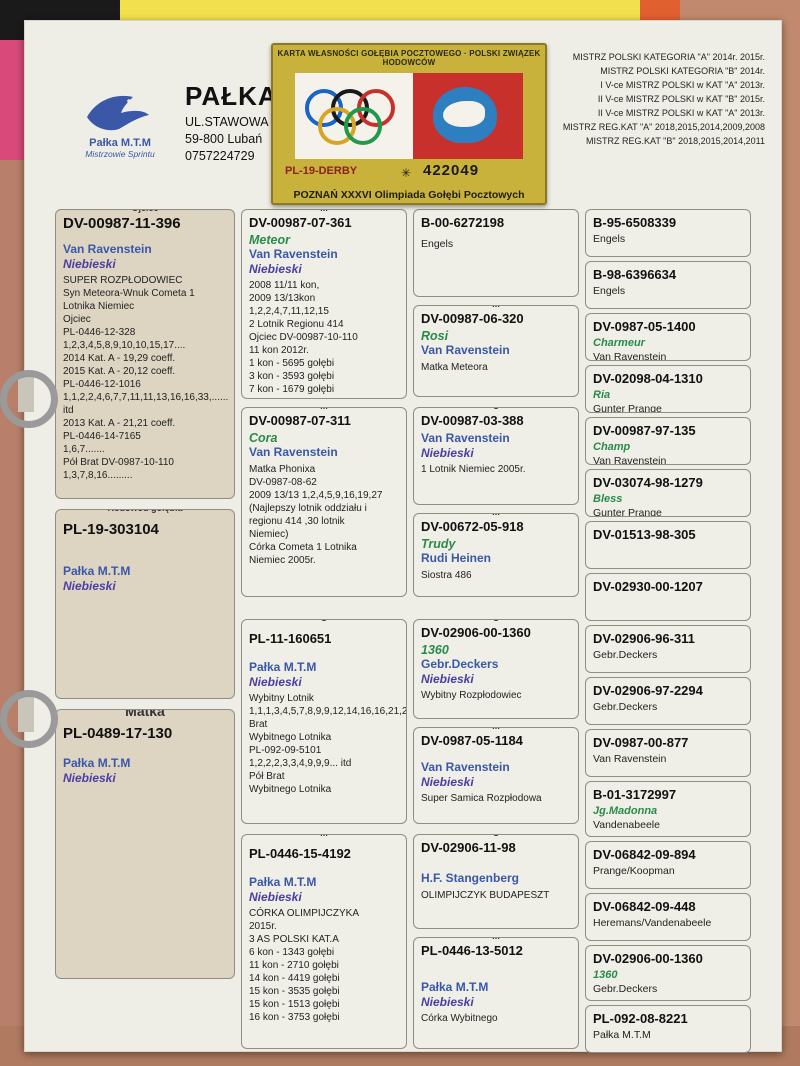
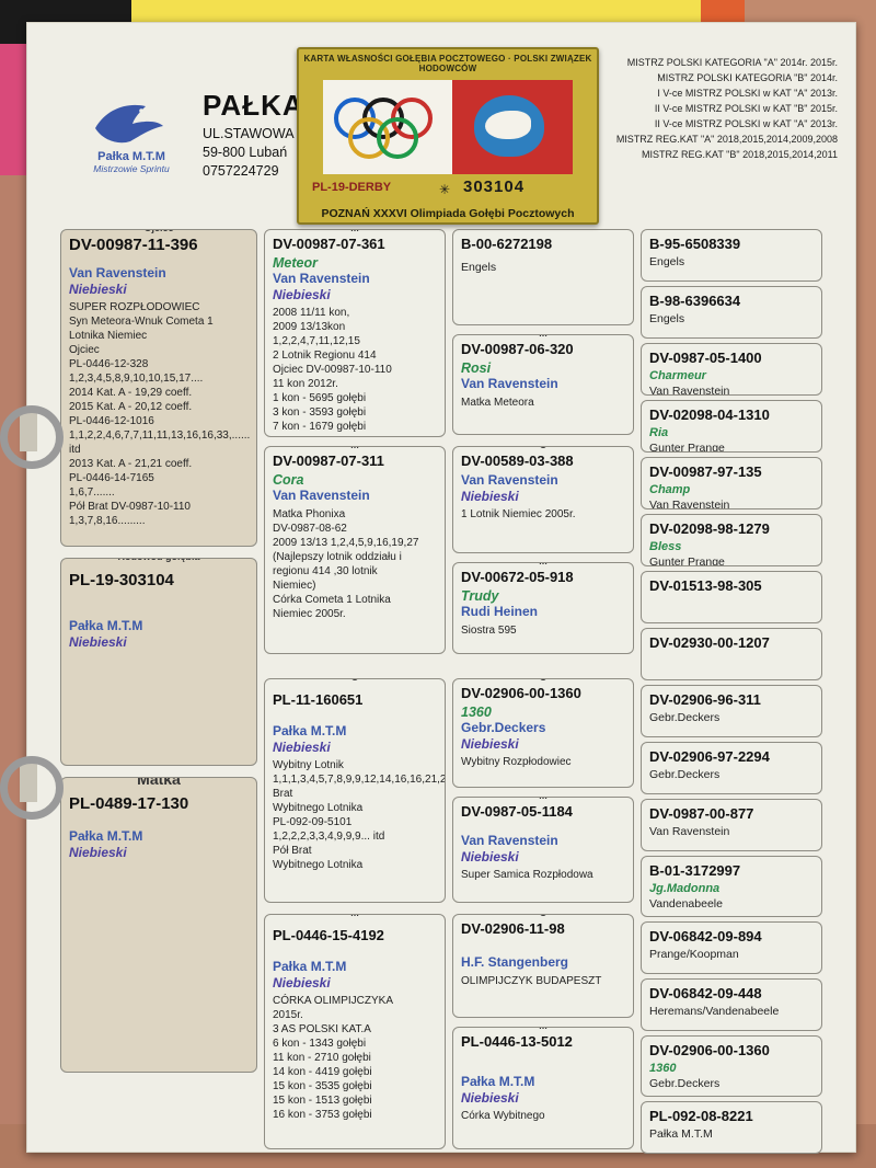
  Pałka M.T.M
  Mistrzowie Sprintu
  UL.STAWOWA
  59-800 Lubań
  0757224729
  MISTRZ POLSKI KATEGORIA "A" 2014r. 2015r.
  MISTRZ POLSKI KATEGORIA "B" 2014r.
  I V-ce MISTRZ POLSKI w KAT "A" 2013r.
  II V-ce MISTRZ POLSKI w KAT "B" 2015r.
  II V-ce MISTRZ POLSKI w KAT "A" 2013r.
  MISTRZ REG.KAT "A" 2018,2015,2014,2009,2008
  MISTRZ REG.KAT "B" 2018,2015,2014,2011
  KARTA WŁASNOŚCI GOŁĘBIA POCZTOWEGO · POLSKI ZWIĄZEK HODOWCÓW
  PL-19-DERBY
  ✳
- 422049
+ 303104
  POZNAŃ XXXVI Olimpiada Gołębi Pocztowych
  DV-00987-11-396
  Van Ravenstein
  Niebieski
  SUPER ROZPŁODOWIEC
  Syn Meteora-Wnuk Cometa 1
  Lotnika Niemiec
  Ojciec
  PL-0446-12-328
  1,2,3,4,5,8,9,10,10,15,17....
  2014 Kat. A - 19,29 coeff.
  2015 Kat. A - 20,12 coeff.
  PL-0446-12-1016
  1,1,2,2,4,6,7,7,11,11,13,16,16,33,...... itd
  2013 Kat. A - 21,21 coeff.
  PL-0446-14-7165
  1,6,7.......
  Pół Brat DV-0987-10-110
  1,3,7,8,16.........
  PL-19-303104
  Pałka M.T.M
  Niebieski
  Matka
  PL-0489-17-130
  Pałka M.T.M
  Niebieski
  DV-00987-07-361
  Meteor
  Van Ravenstein
  Niebieski
  2008 11/11 kon,
  2009 13/13kon
  1,2,2,4,7,11,12,15
  2 Lotnik Regionu 414
  Ojciec DV-00987-10-110
  11 kon 2012r.
  1 kon - 5695 gołębi
  3 kon - 3593 gołębi
  7 kon - 1679 gołębi
  DV-00987-07-311
  Cora
  Van Ravenstein
  Matka Phonixa
  DV-0987-08-62
  2009 13/13 1,2,4,5,9,16,19,27
  (Najlepszy lotnik oddziału i
  regionu 414 ,30 lotnik
  Niemiec)
  Córka Cometa 1 Lotnika
  Niemiec 2005r.
  PL-11-160651
  Pałka M.T.M
  Niebieski
  Wybitny Lotnik
  1,1,1,3,4,5,7,8,9,9,12,14,16,16,21,2
  Brat
  Wybitnego Lotnika
  PL-092-09-5101
  1,2,2,2,3,3,4,9,9,9... itd
  Pół Brat
  Wybitnego Lotnika
  PL-0446-15-4192
  Pałka M.T.M
  Niebieski
  CÓRKA OLIMPIJCZYKA
  2015r.
  3 AS POLSKI KAT.A
  6 kon - 1343 gołębi
  11 kon - 2710 gołębi
  14 kon - 4419 gołębi
  15 kon - 3535 gołębi
  15 kon - 1513 gołębi
  16 kon - 3753 gołębi
  B-00-6272198
  Engels
  DV-00987-06-320
  Rosi
  Van Ravenstein
  Matka Meteora
- DV-00987-03-388
+ DV-00589-03-388
  Van Ravenstein
  Niebieski
  1 Lotnik Niemiec 2005r.
  DV-00672-05-918
  Trudy
  Rudi Heinen
- Siostra 486
+ Siostra 595
  DV-02906-00-1360
  1360
  Gebr.Deckers
  Niebieski
  Wybitny Rozpłodowiec
  DV-0987-05-1184
  Van Ravenstein
  Niebieski
  Super Samica Rozpłodowa
  DV-02906-11-98
  H.F. Stangenberg
  OLIMPIJCZYK BUDAPESZT
  PL-0446-13-5012
  Pałka M.T.M
  Niebieski
  Córka Wybitnego
  B-95-6508339
  Engels
  B-98-6396634
  Engels
  DV-0987-05-1400
  Charmeur
  Van Ravenstein
  DV-02098-04-1310
  Ria
  Gunter Prange
  DV-00987-97-135
  Champ
  Van Ravenstein
- DV-03074-98-1279
+ DV-02098-98-1279
  Bless
  Gunter Prange
  DV-01513-98-305
  DV-02930-00-1207
  DV-02906-96-311
  Gebr.Deckers
  DV-02906-97-2294
  Gebr.Deckers
  DV-0987-00-877
  Van Ravenstein
  B-01-3172997
  Jg.Madonna
  Vandenabeele
  DV-06842-09-894
  Prange/Koopman
  DV-06842-09-448
  Heremans/Vandenabeele
  DV-02906-00-1360
  1360
  Gebr.Deckers
  PL-092-08-8221
  Pałka M.T.M
